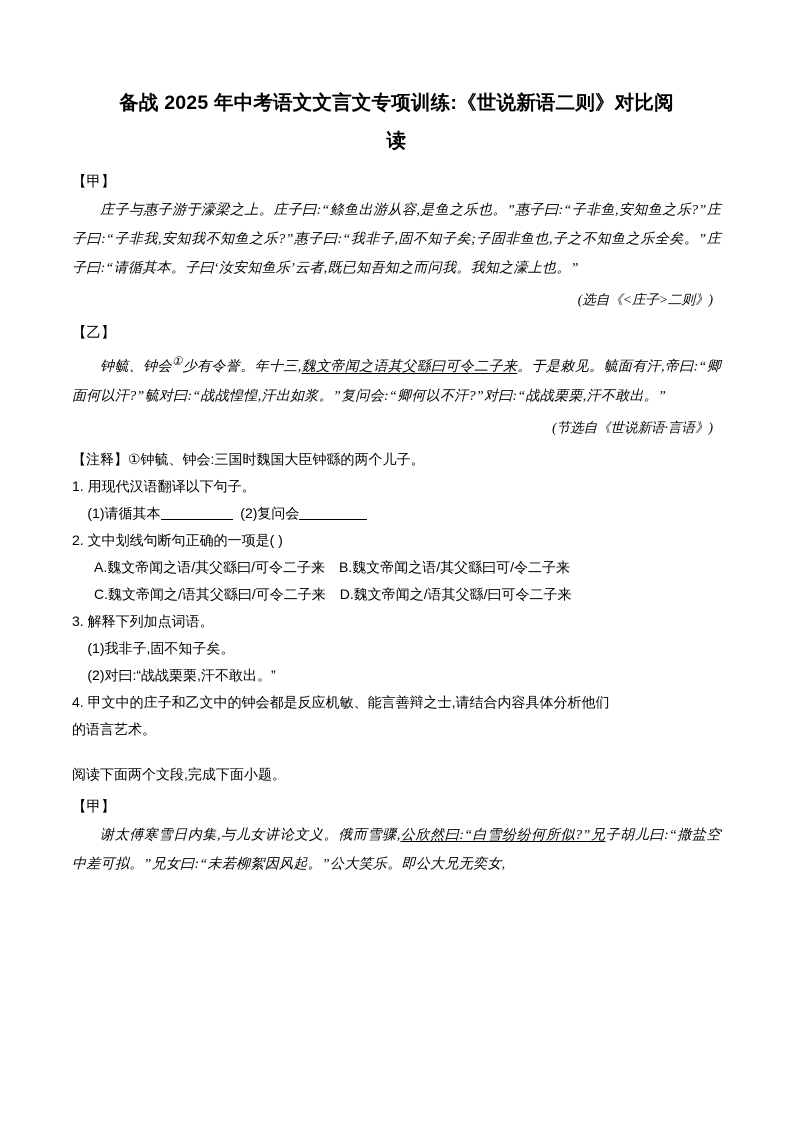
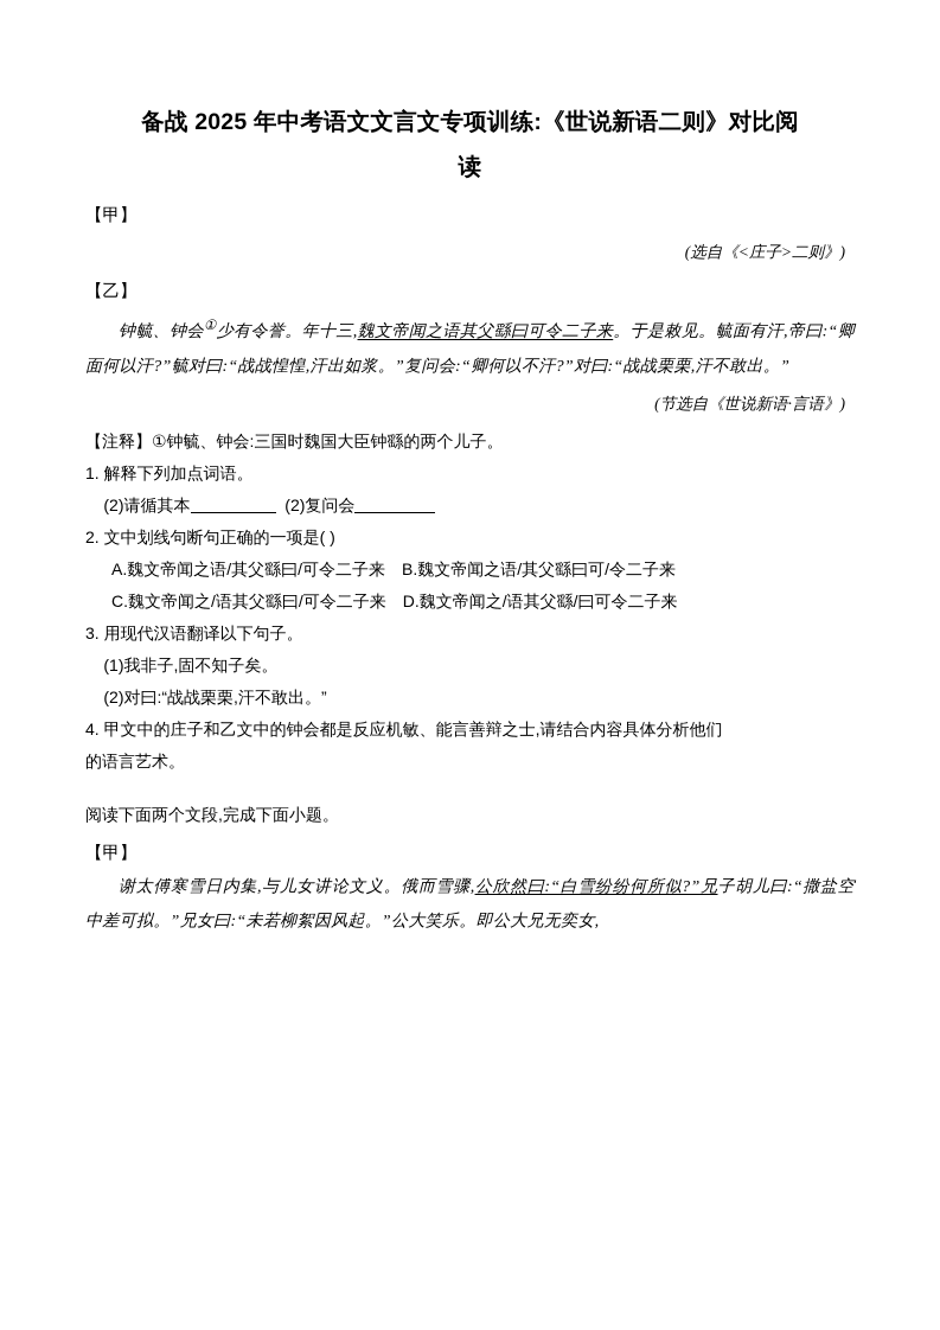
  备战 2025 年中考语文文言文专项训练:《世说新语二则》对比阅
  读
  【甲】
- 庄子与惠子游于濠梁之上。庄子曰:“鲦鱼出游从容,是鱼之乐也。”惠子曰:“子非鱼,安知鱼之乐?”庄子曰:“子非我,安知我不知鱼之乐?”惠子曰:“我非子,固不知子矣;子固非鱼也,子之不知鱼之乐全矣。”庄子曰:“请循其本。子曰‘汝安知鱼乐’云者,既已知吾知之而问我。我知之濠上也。”
  (选自《<庄子>二则》)
  【乙】
  钟毓、钟会①少有令誉。年十三,魏文帝闻之语其父繇曰可令二子来。于是敕见。毓面有汗,帝曰:“卿面何以汗?”毓对曰:“战战惶惶,汗出如浆。”复问会:“卿何以不汗?”对曰:“战战栗栗,汗不敢出。”
  (节选自《世说新语·言语》)
  【注释】①钟毓、钟会:三国时魏国大臣钟繇的两个儿子。
- 1. 用现代汉语翻译以下句子。
+ 1. 解释下列加点词语。
- (1)请循其本 (2)复问会
+ (2)请循其本 (2)复问会
  2. 文中划线句断句正确的一项是( )
  A.魏文帝闻之语/其父繇曰/可令二子来 B.魏文帝闻之语/其父繇曰可/令二子来
  C.魏文帝闻之/语其父繇曰/可令二子来 D.魏文帝闻之/语其父繇/曰可令二子来
- 3. 解释下列加点词语。
+ 3. 用现代汉语翻译以下句子。
  (1)我非子,固不知子矣。
  (2)对曰:“战战栗栗,汗不敢出。”
  4. 甲文中的庄子和乙文中的钟会都是反应机敏、能言善辩之士,请结合内容具体分析他们
  的语言艺术。
  阅读下面两个文段,完成下面小题。
  【甲】
  谢太傅寒雪日内集,与儿女讲论文义。俄而雪骤,公欣然曰:“白雪纷纷何所似?”兄子胡儿曰:“撒盐空中差可拟。”兄女曰:“未若柳絮因风起。”公大笑乐。即公大兄无奕女,
